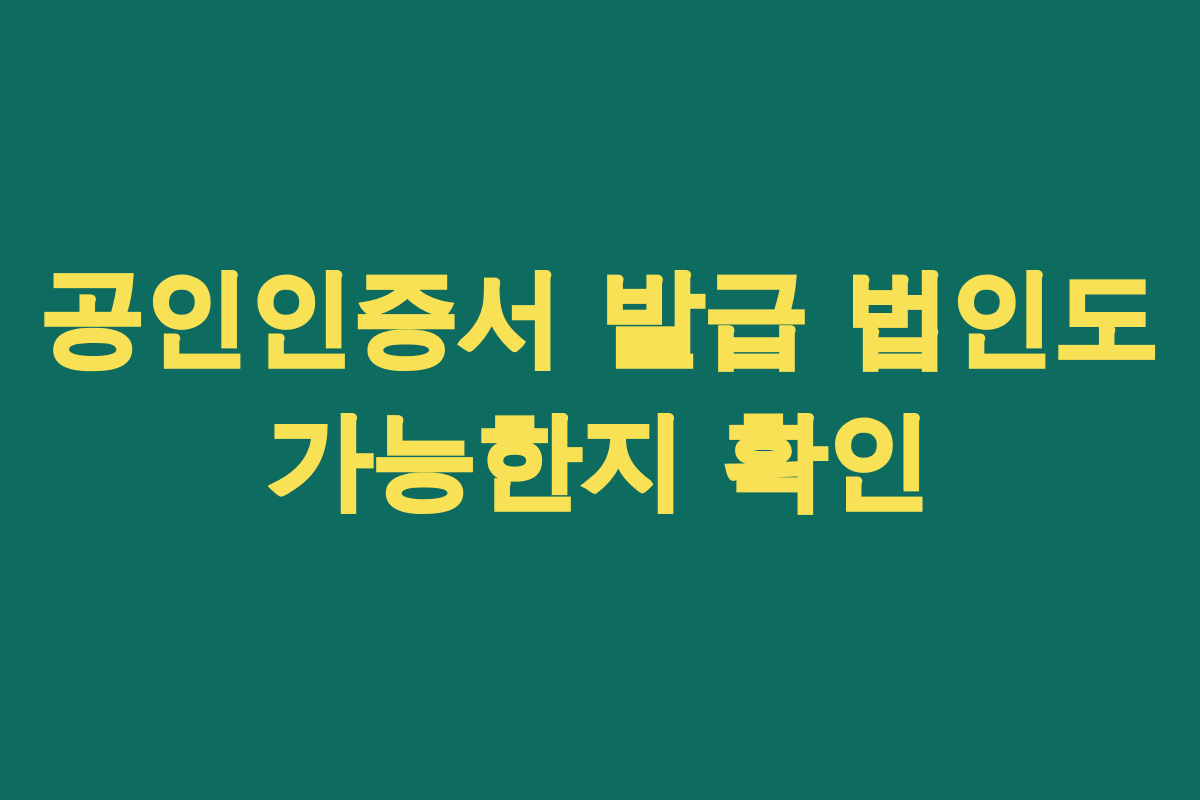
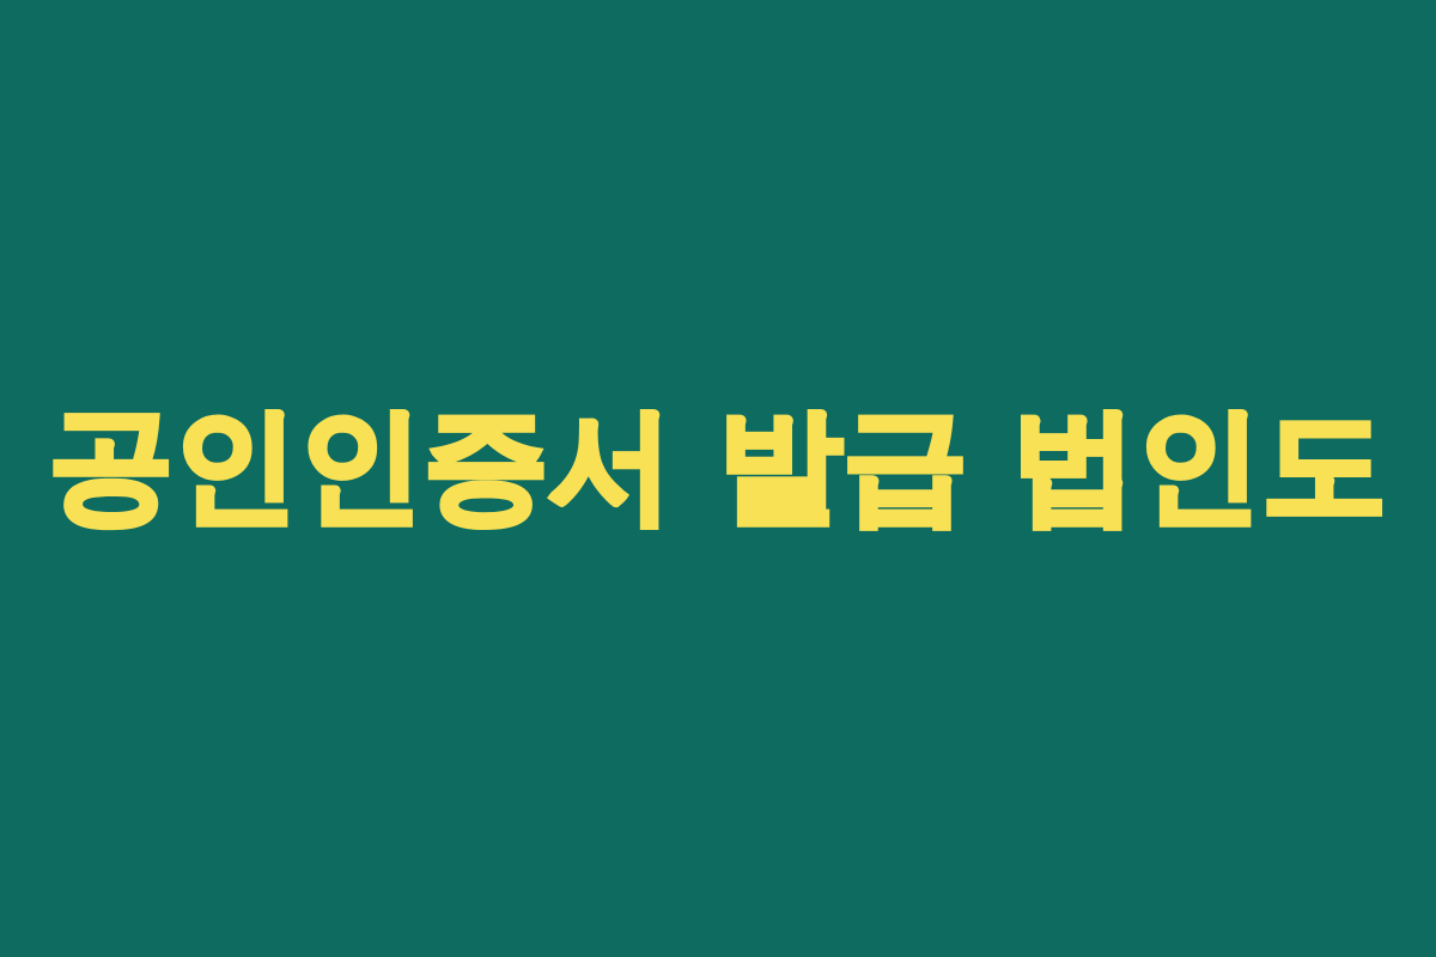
  공인인증서 발급 법인도
- 가능한지 확인
